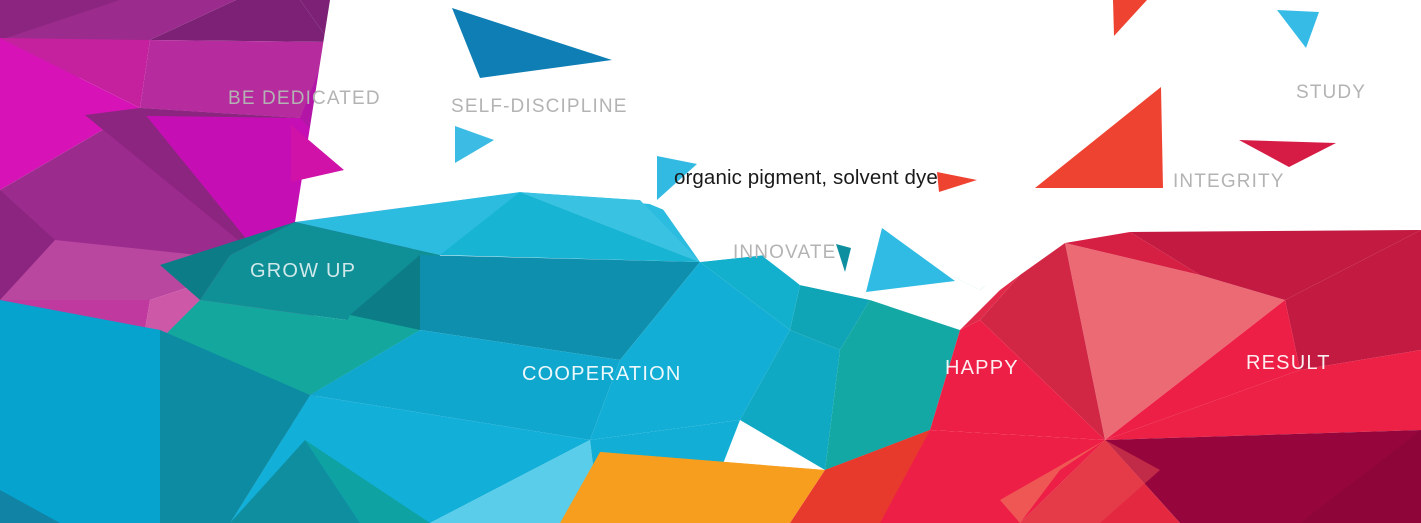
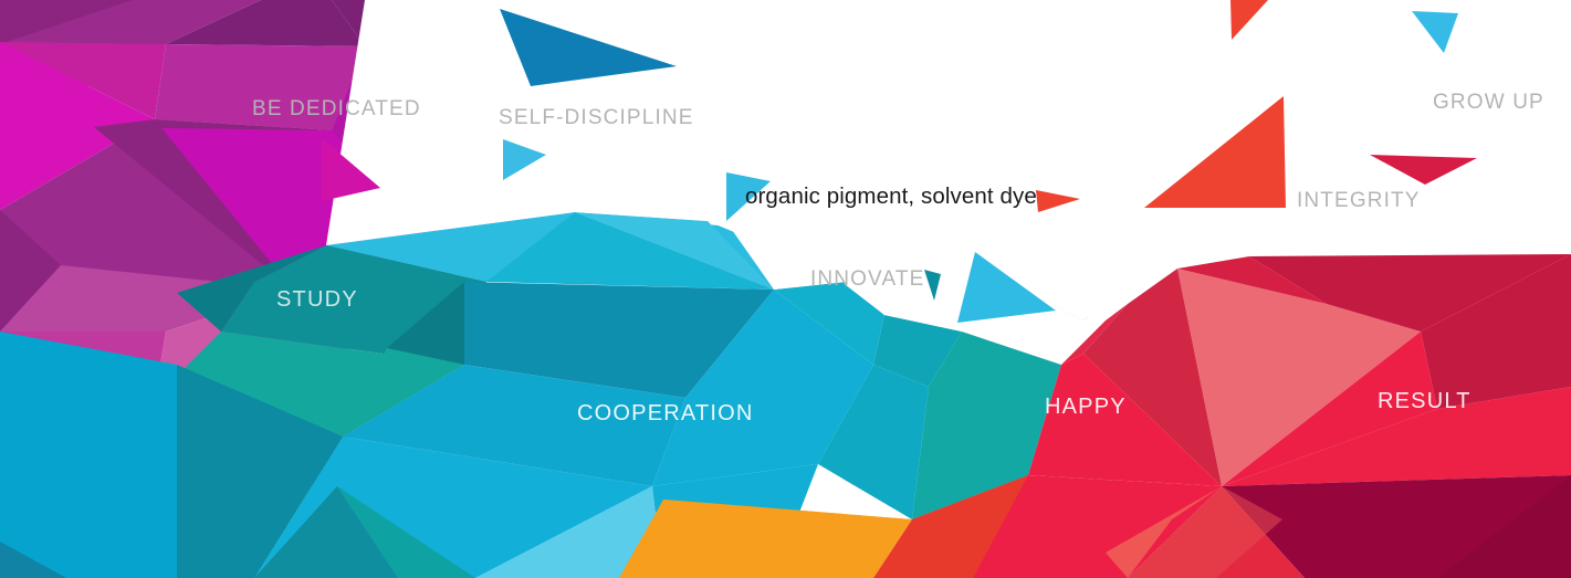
  organic pigment, solvent dye
  BE DEDICATED
  SELF-DISCIPLINE
- STUDY
+ GROW UP
  INTEGRITY
  INNOVATE
- GROW UP
+ STUDY
  COOPERATION
  HAPPY
  RESULT
